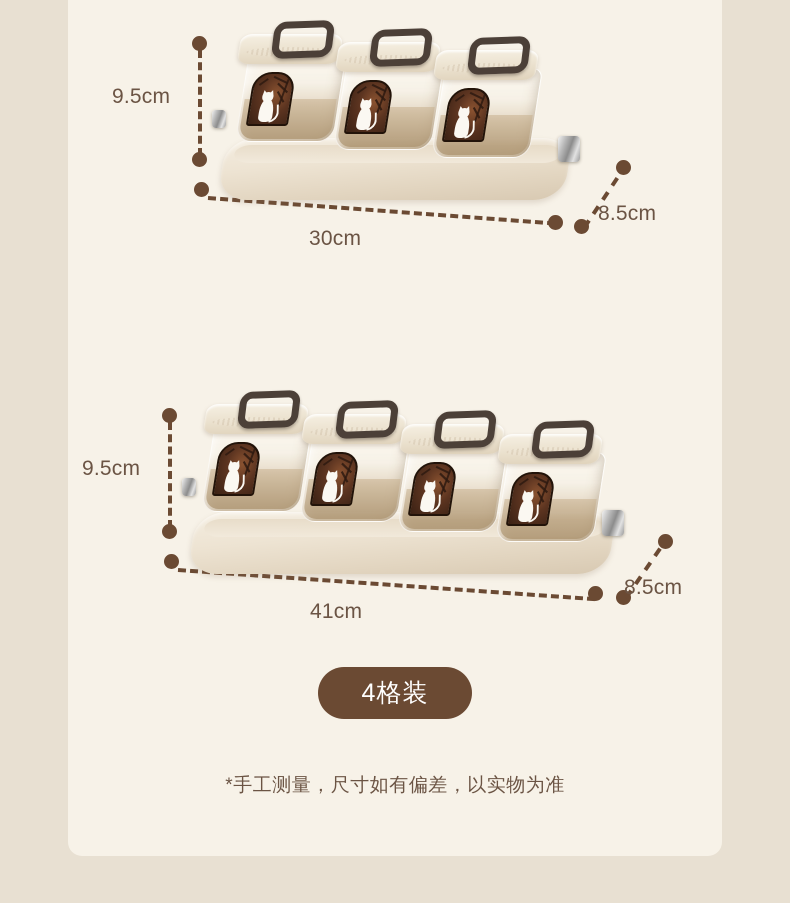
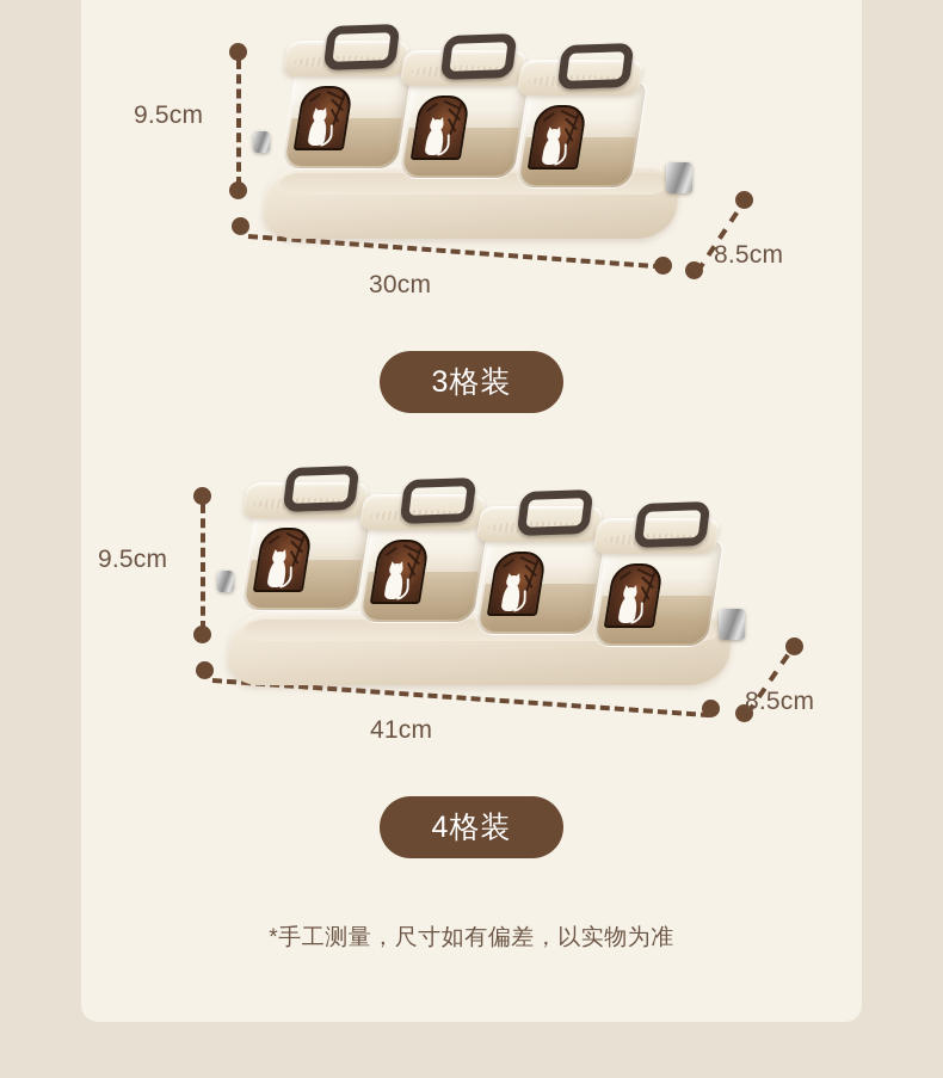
  9.5cm
  30cm
  8.5cm
+ 3格装
  9.5cm
  41cm
  8.5cm
  4格装
  *手工测量，尺寸如有偏差，以实物为准
